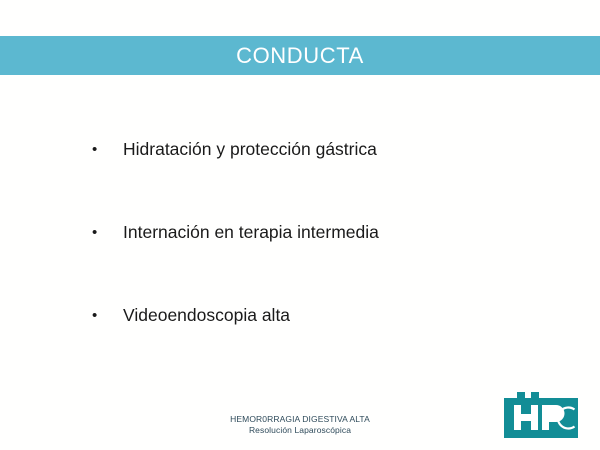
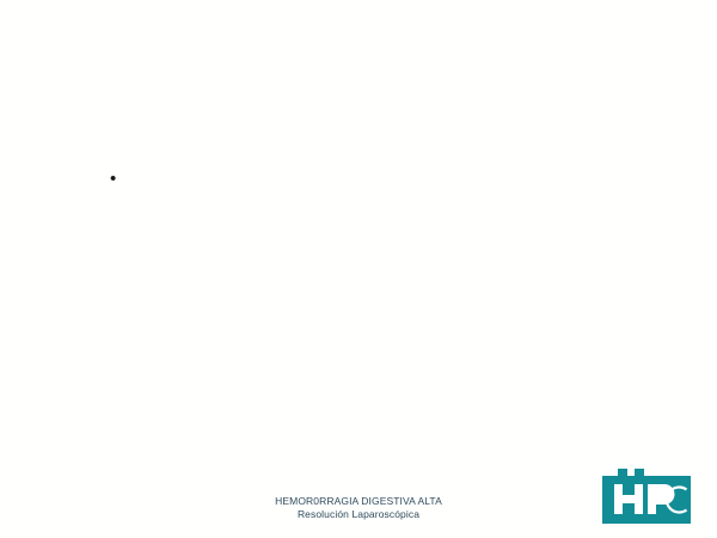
- CONDUCTA
- Hidratación y protección gástrica
- Internación en terapia intermedia
- Videoendoscopia alta
  HEMOR0RRAGIA DIGESTIVA ALTA
  Resolución Laparoscópica
